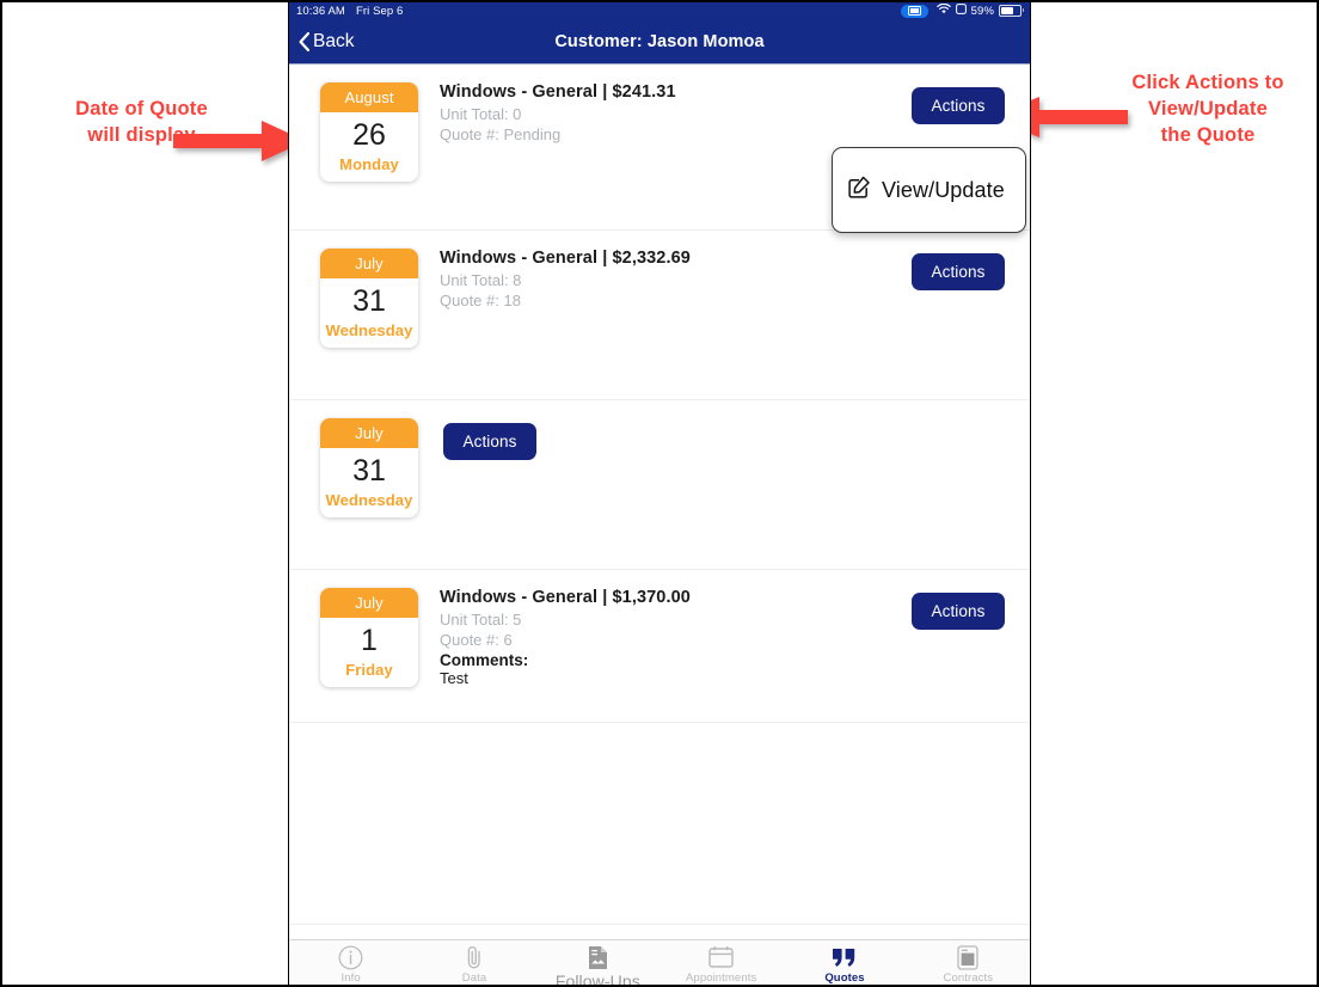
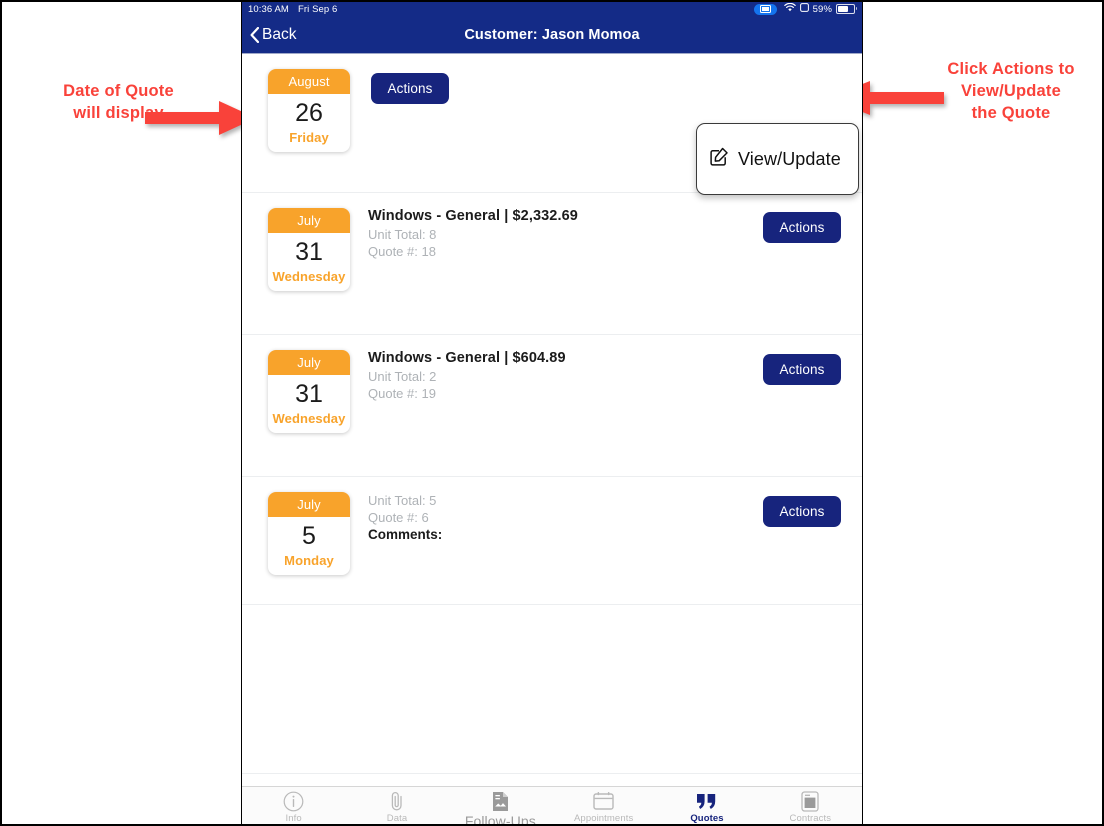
  Date of Quote
  will displ
  Click Actions to
  View/Update
  the Quote
  10:36 AM
  Fri Sep 6
  59%
  Back
  Customer: Jason Momoa
  August
  26
- Monday
+ Friday
- Windows - General | $241.31
- Unit Total: 0
- Quote #: Pending
  Actions
  July
  31
  Wednesday
  Windows - General | $2,332.69
  Unit Total: 8
  Quote #: 18
  Actions
  July
  31
  Wednesday
+ Windows - General | $604.89
+ Unit Total: 2
+ Quote #: 19
  Actions
  July
- 1
+ 5
- Friday
+ Monday
- Windows - General | $1,370.00
  Unit Total: 5
  Quote #: 6
  Comments:
- Test
  Actions
  Info
  Data
  Follow-Ups
  Appointments
  Quotes
  Contracts
  View/Update
